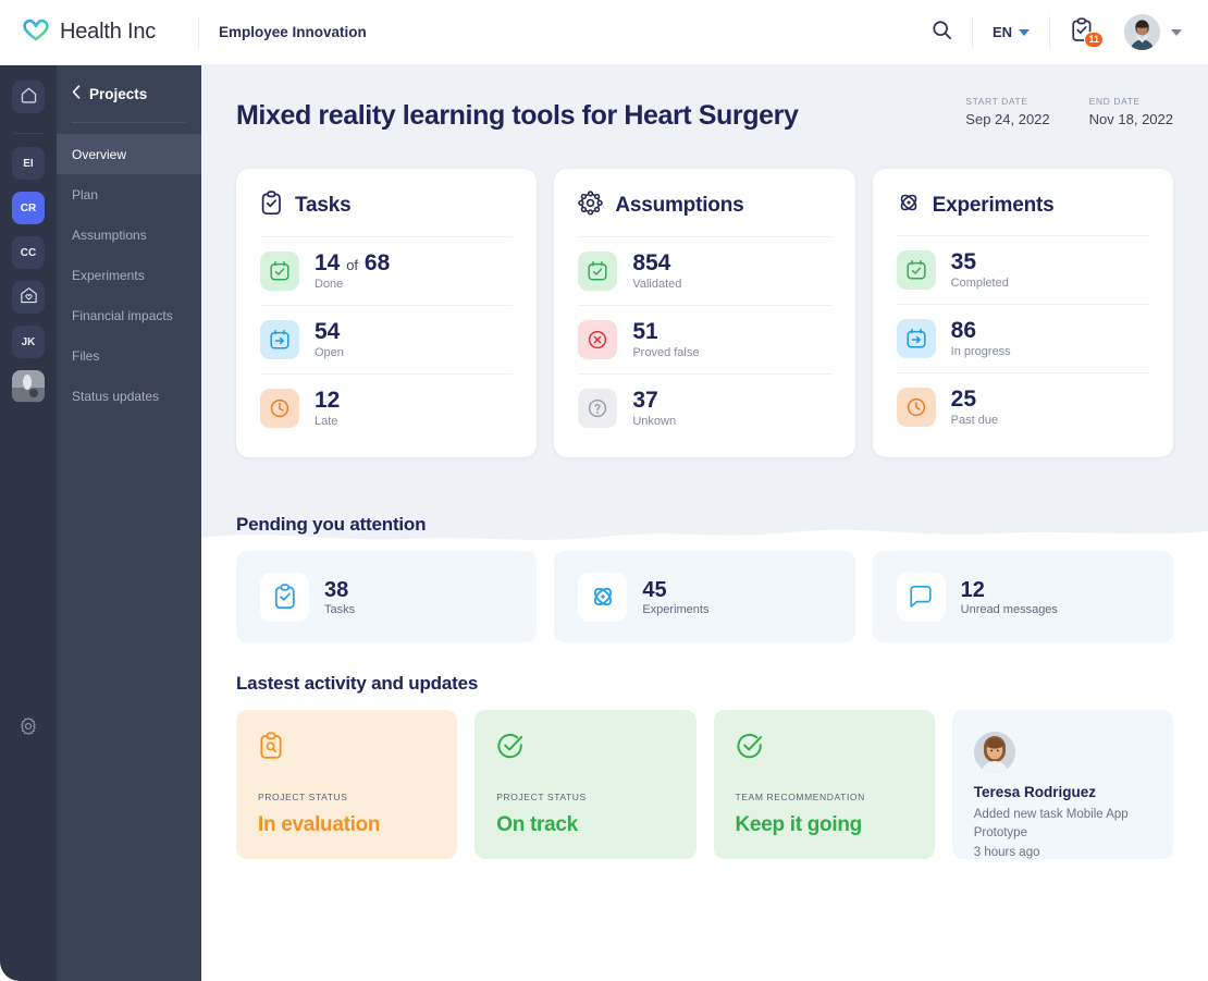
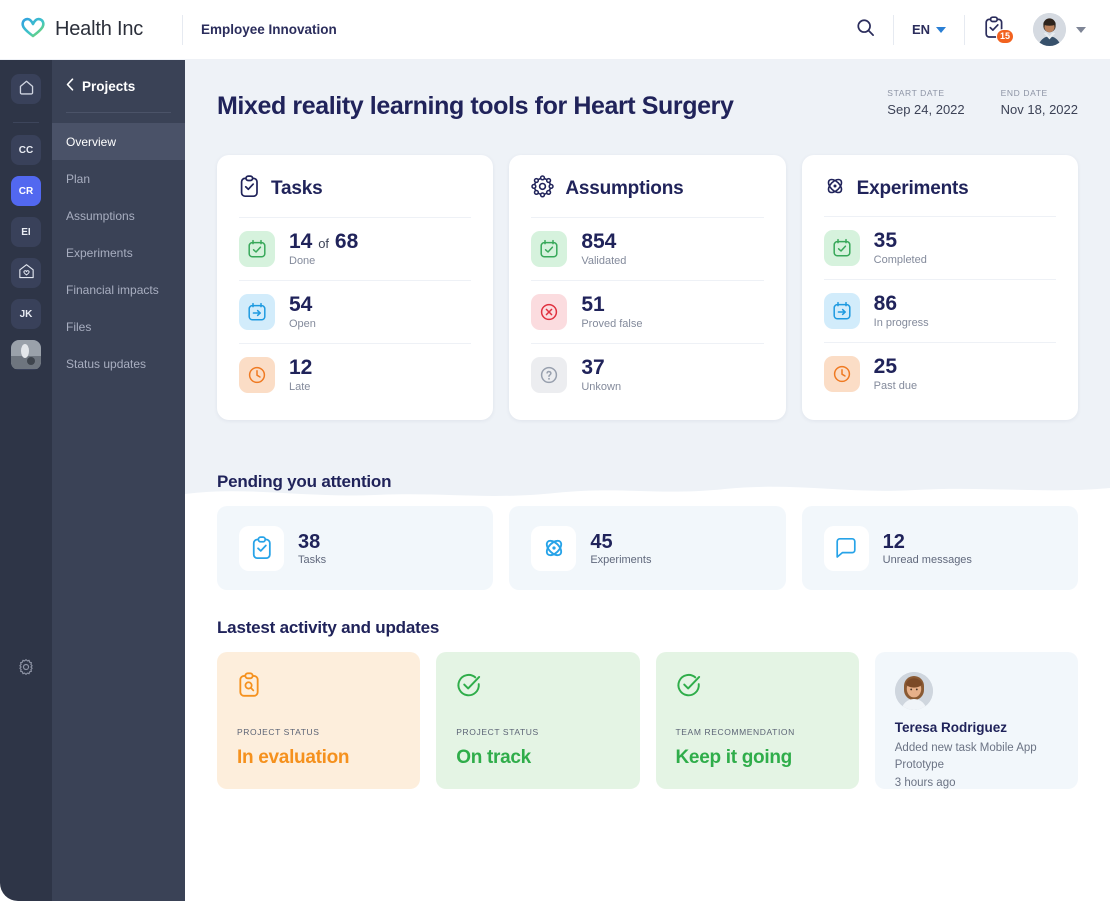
  Health Inc
  Employee Innovation
  EN
- 11
+ 15
- EI
+ CC
  CR
- CC
+ EI
  JK
  Projects
  Overview
  Plan
  Assumptions
  Experiments
  Financial impacts
  Files
  Status updates
  Mixed reality learning tools for Heart Surgery
  START DATE
  Sep 24, 2022
  END DATE
  Nov 18, 2022
  Tasks
  14 of 68
  Done
  54
  Open
  12
  Late
  Assumptions
  854
  Validated
  51
  Proved false
  37
  Unkown
  Experiments
  35
  Completed
  86
  In progress
  25
  Past due
  Pending you attention
  38
  Tasks
  45
  Experiments
  12
  Unread messages
  Lastest activity and updates
  PROJECT STATUS
  In evaluation
  PROJECT STATUS
  On track
  TEAM RECOMMENDATION
  Keep it going
  Teresa Rodriguez
  Added new task Mobile App Prototype
  3 hours ago
